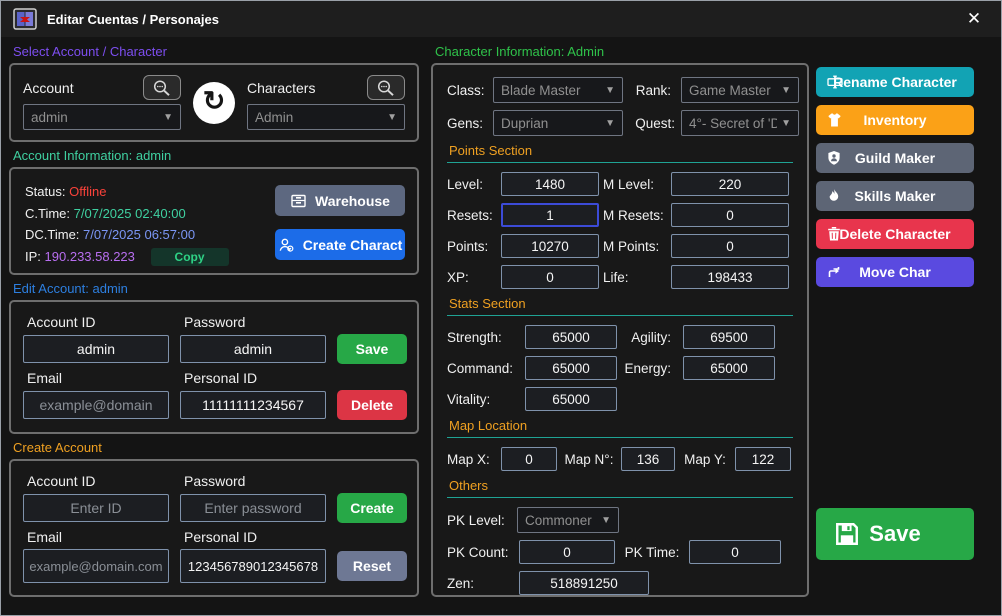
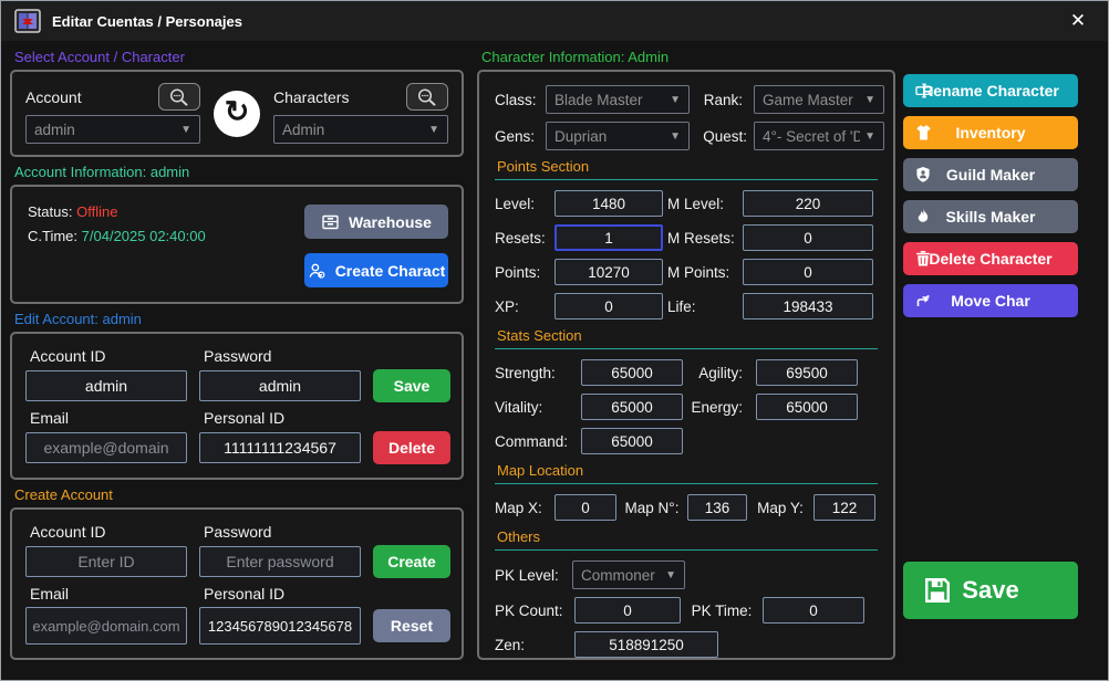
  Editar Cuentas / Personajes
  ✕
  Select Account / Character
  Account
  admin
  ▼
  ↻
  Characters
  Admin
  ▼
  Account Information: admin
  Status: Offline
- C.Time: 7/07/2025 02:40:00
+ C.Time: 7/04/2025 02:40:00
- DC.Time: 7/07/2025 06:57:00
- IP: 190.233.58.223 Copy
  Warehouse
  Create Charact
  Edit Account: admin
  Account ID
  Password
  admin
  admin
  Save
  Email
  Personal ID
  example@domain
  11111111234567
  Delete
  Create Account
  Account ID
  Password
  Enter ID
  Enter password
  Create
  Email
  Personal ID
  example@domain.com
  123456789012345678
  Reset
  Character Information: Admin
  Class:
  Blade Master
  ▼
  Rank:
  Game Master
  ▼
  Gens:
  Duprian
  ▼
  Quest:
  4°- Secret of 'D
  ▼
  Points Section
  Level:
  1480
  M Level:
  220
  Resets:
  1
  M Resets:
  0
  Points:
  10270
  M Points:
  0
  XP:
  0
  Life:
  198433
  Stats Section
  Strength:
  65000
  Agility:
  69500
- Command:
+ Vitality:
  65000
  Energy:
  65000
- Vitality:
+ Command:
  65000
  Map Location
  Map X:
  0
  Map N°:
  136
  Map Y:
  122
  Others
  PK Level:
  Commoner
  ▼
  PK Count:
  0
  PK Time:
  0
  Zen:
  518891250
  Rename Character
  Inventory
  Guild Maker
  Skills Maker
  Delete Character
  Move Char
  Save
